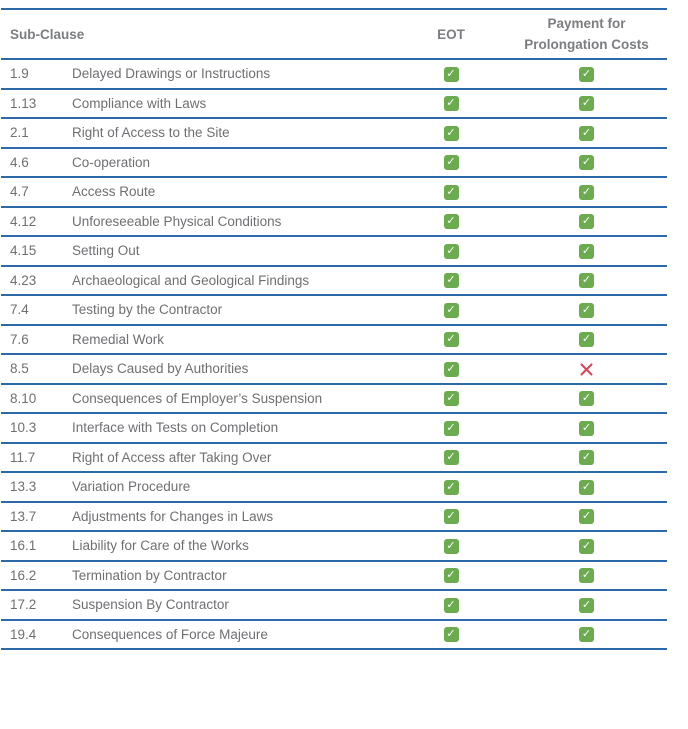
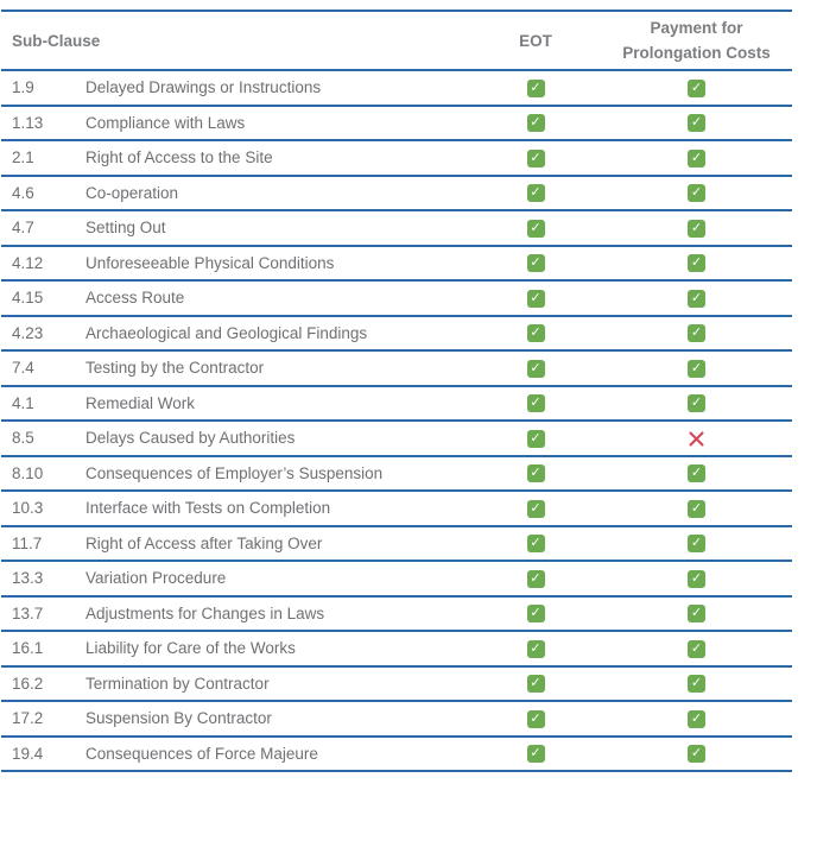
  Sub-Clause	EOT	Payment for Prolongation Costs
  1.9	Delayed Drawings or Instructions	✓	✓
  1.13	Compliance with Laws	✓	✓
  2.1	Right of Access to the Site	✓	✓
  4.6	Co-operation	✓	✓
- 4.7	Access Route	✓	✓
+ 4.7	Setting Out	✓	✓
  4.12	Unforeseeable Physical Conditions	✓	✓
- 4.15	Setting Out	✓	✓
+ 4.15	Access Route	✓	✓
  4.23	Archaeological and Geological Findings	✓	✓
  7.4	Testing by the Contractor	✓	✓
- 7.6	Remedial Work	✓	✓
+ 4.1	Remedial Work	✓	✓
  8.5	Delays Caused by Authorities	✓
  8.10	Consequences of Employer’s Suspension	✓	✓
  10.3	Interface with Tests on Completion	✓	✓
  11.7	Right of Access after Taking Over	✓	✓
  13.3	Variation Procedure	✓	✓
  13.7	Adjustments for Changes in Laws	✓	✓
  16.1	Liability for Care of the Works	✓	✓
  16.2	Termination by Contractor	✓	✓
  17.2	Suspension By Contractor	✓	✓
  19.4	Consequences of Force Majeure	✓	✓
